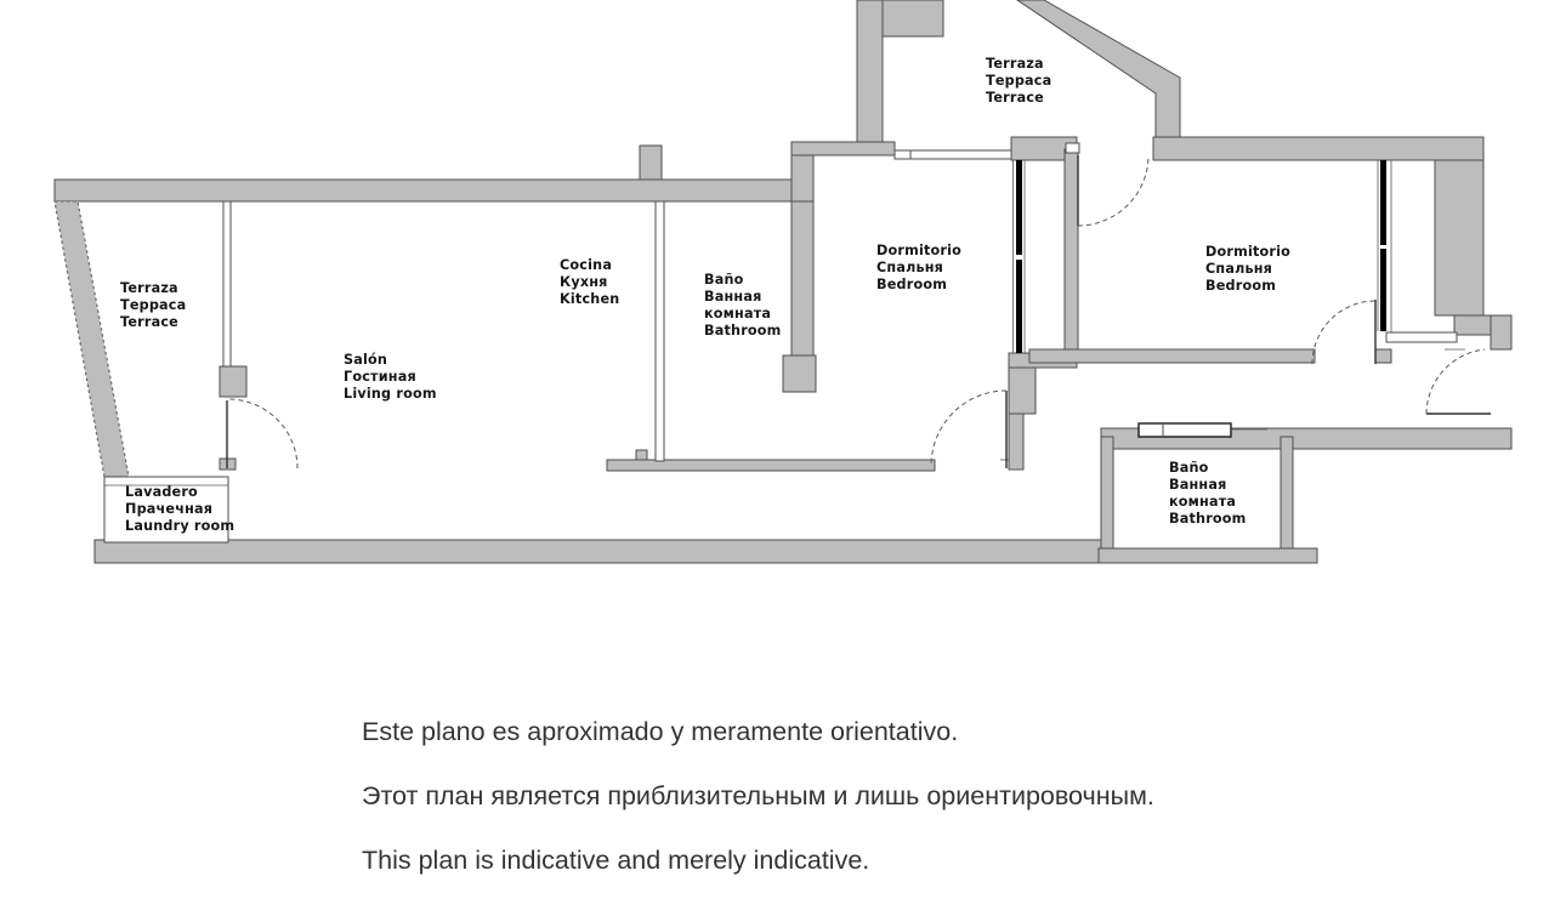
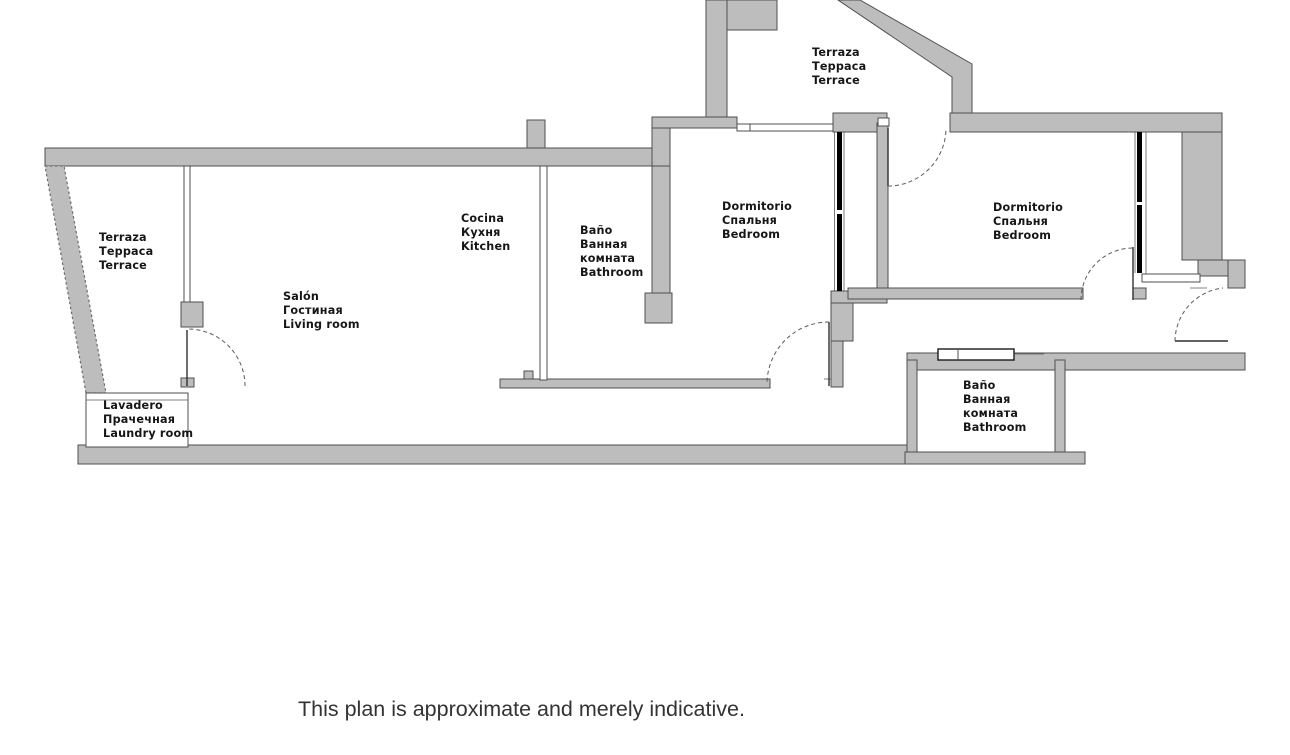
  Terraza Терраса Terrace
  Lavadero Прачечная Laundry room
  Salón Гостиная Living room
  Cocina Кухня Kitchen
  Baño Ванная комната Bathroom
  Dormitorio Спальня Bedroom
  Terraza Терраса Terrace
  Dormitorio Спальня Bedroom
  Baño Ванная комната Bathroom
- Este plano es aproximado y meramente orientativo.
- Этот план является приблизительным и лишь ориентировочным.
- This plan is indicative and merely indicative.
+ This plan is approximate and merely indicative.
